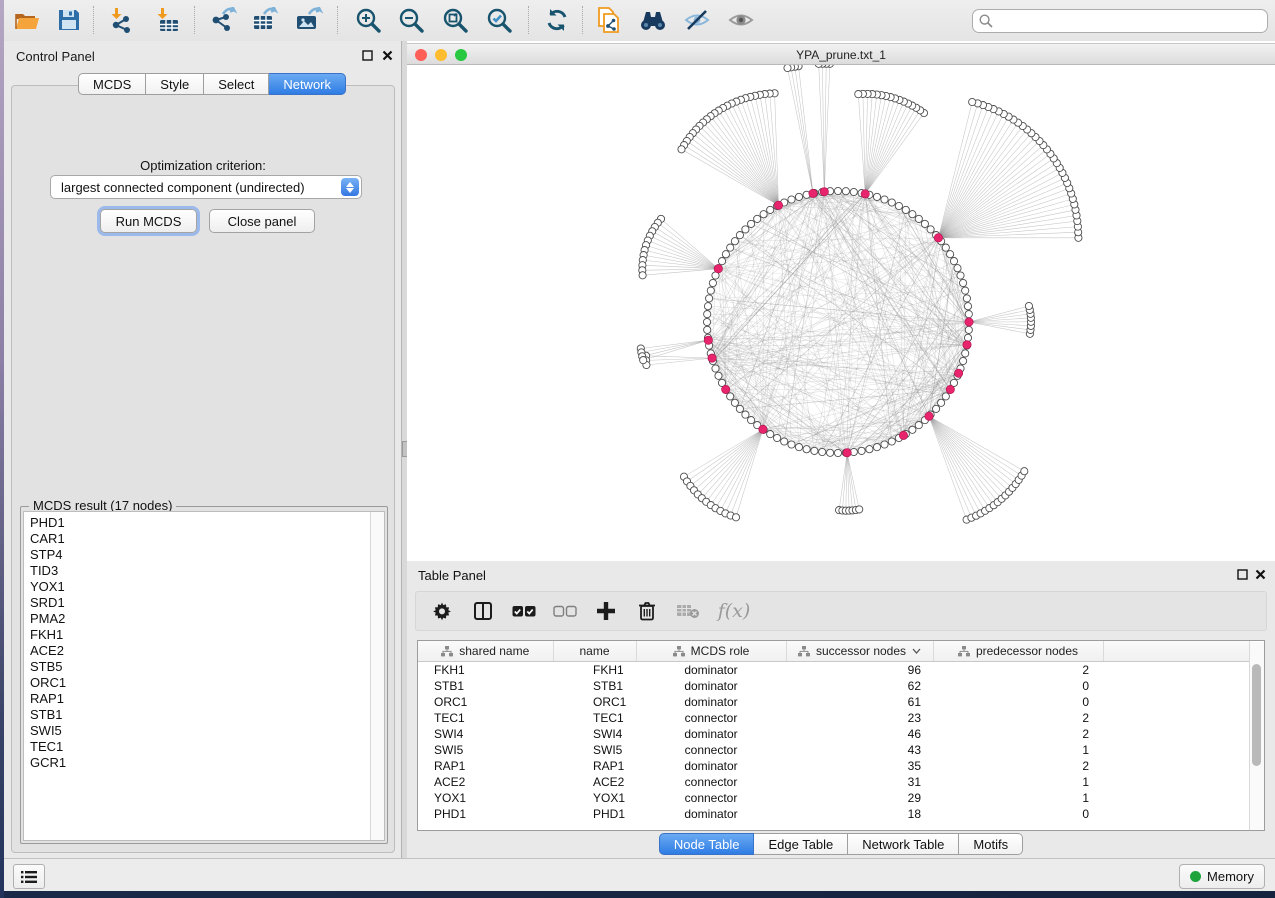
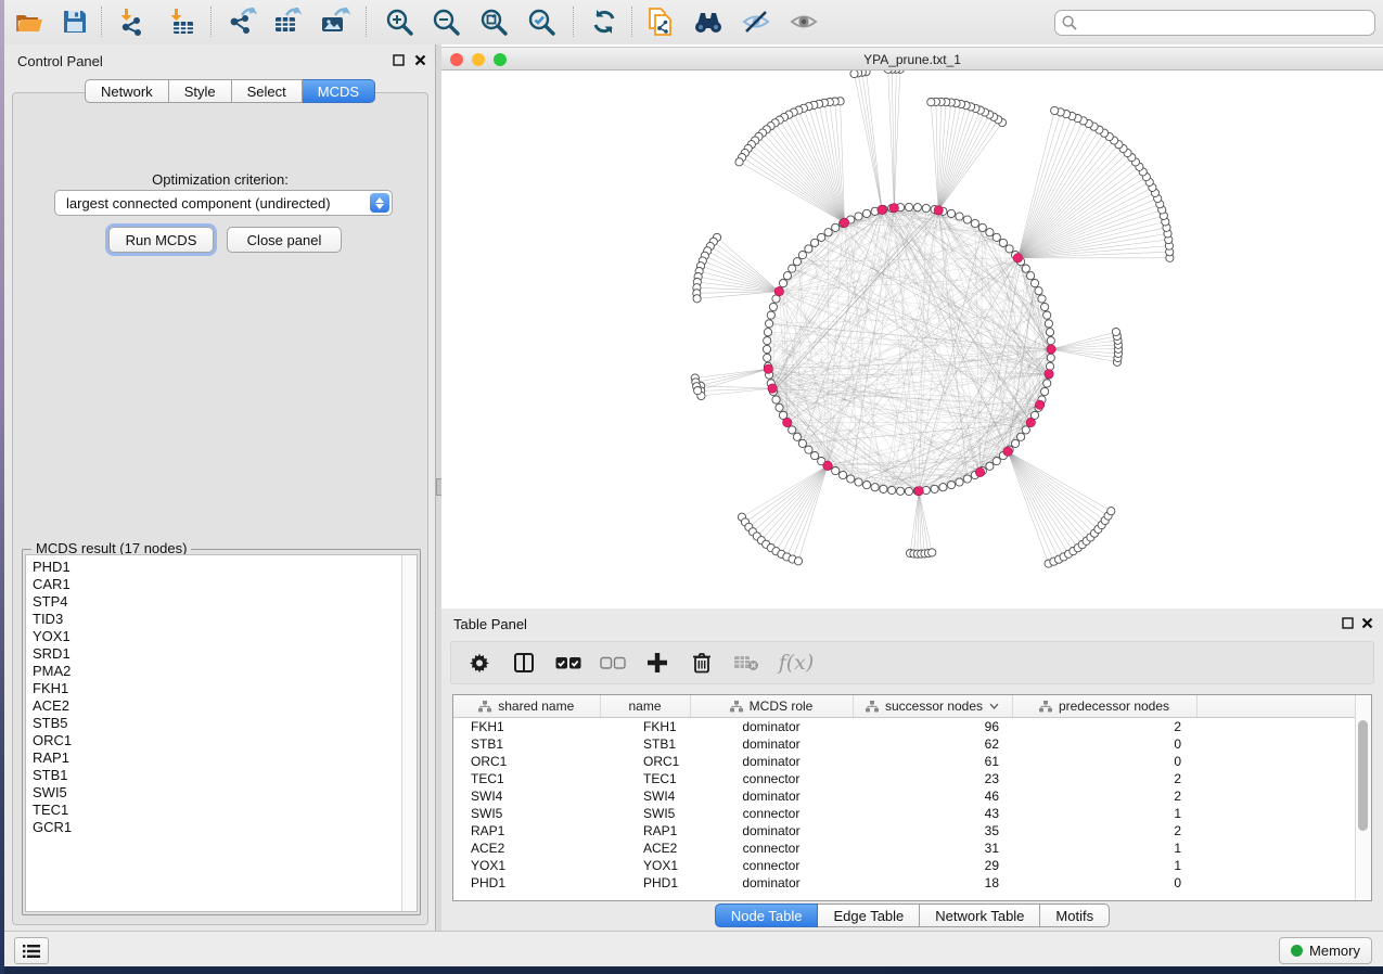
  Control Panel
- MCDS
+ Network
  Style
  Select
- Network
+ MCDS
  Optimization criterion:
  largest connected component (undirected)
  Run MCDS
  Close panel
  MCDS result (17 nodes)
  PHD1
  CAR1
  STP4
  TID3
  YOX1
  SRD1
  PMA2
  FKH1
  ACE2
  STB5
  ORC1
  RAP1
  STB1
  SWI5
  TEC1
  GCR1
  YPA_prune.txt_1
  Table Panel
  f(x)
  shared name	name	MCDS role	successor nodes	predecessor nodes
  FKH1	FKH1	dominator	96	2
  STB1	STB1	dominator	62	0
  ORC1	ORC1	dominator	61	0
  TEC1	TEC1	connector	23	2
  SWI4	SWI4	dominator	46	2
  SWI5	SWI5	connector	43	1
  RAP1	RAP1	dominator	35	2
  ACE2	ACE2	connector	31	1
  YOX1	YOX1	connector	29	1
  PHD1	PHD1	dominator	18	0
  Node Table
  Edge Table
  Network Table
  Motifs
  Memory
